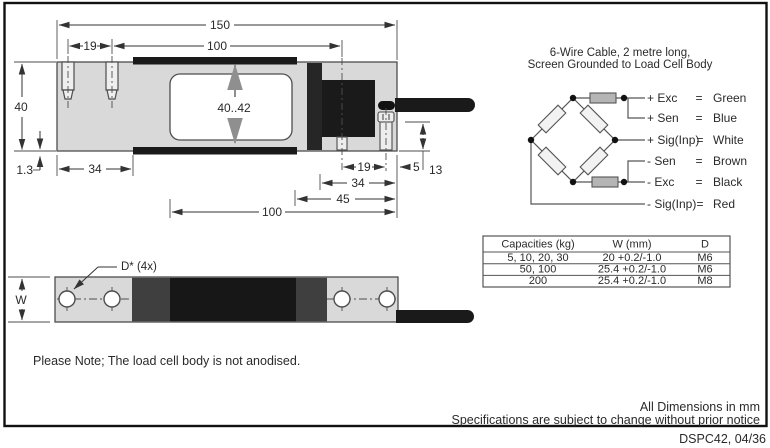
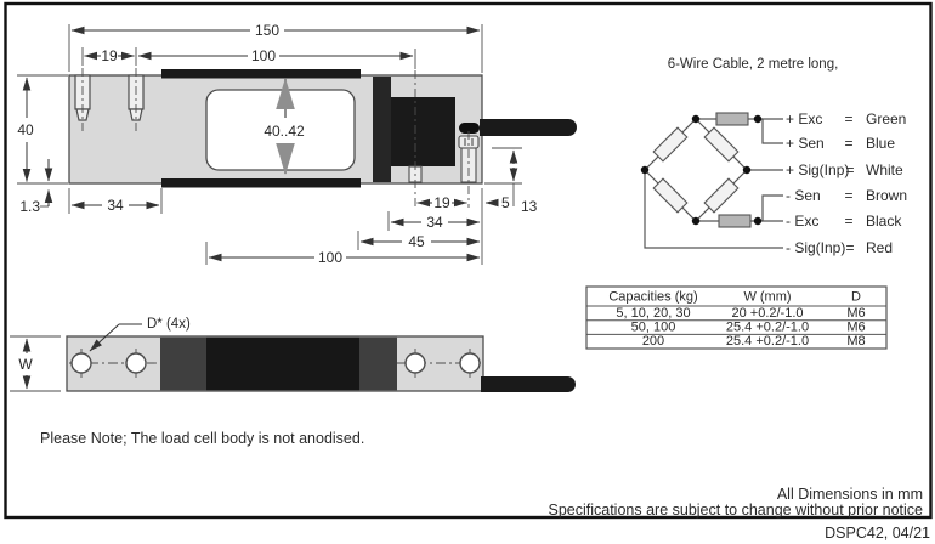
  150
  19
  100
  40
  1.3
  34
  40..42
  19
  34
  45
  100
  5
  13
  W
  D* (4x)
  6-Wire Cable, 2 metre long,
- Screen Grounded to Load Cell Body
  + Exc
  =
  Green
  + Sen
  =
  Blue
  + Sig(Inp)
  =
  White
  - Sen
  =
  Brown
  - Exc
  =
  Black
  - Sig(Inp)
  =
  Red
  Capacities (kg)
  W (mm)
  D
  5, 10, 20, 30
  20 +0.2/-1.0
  M6
  50, 100
  25.4 +0.2/-1.0
  M6
  200
  25.4 +0.2/-1.0
  M8
  Please Note; The load cell body is not anodised.
  All Dimensions in mm
  Specifications are subject to change without prior notice
- DSPC42, 04/36
+ DSPC42, 04/21
